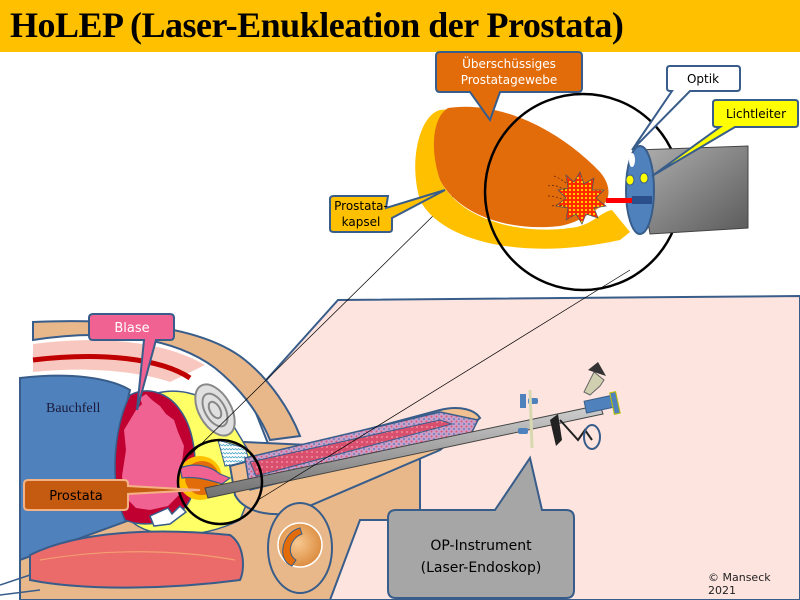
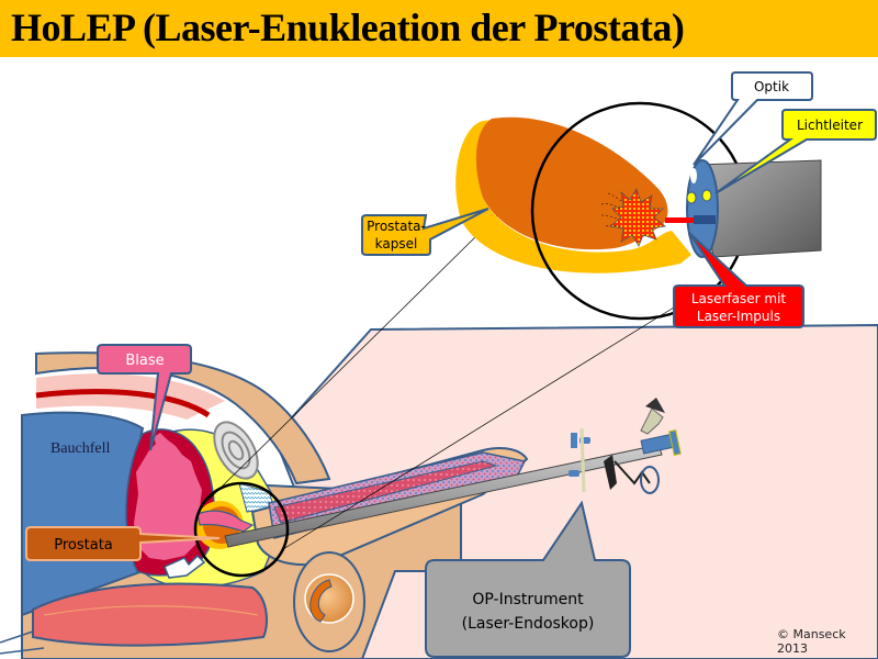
  HoLEP (Laser-Enukleation der Prostata)
- Überschüssiges
- Prostatagewebe
  Optik
  Lichtleiter
  Prostata-
  kapsel
+ Laserfaser mit
+ Laser-Impuls
  Blase
  Bauchfell
  Prostata
  OP-Instrument
  (Laser-Endoskop)
- © Manseck 2021
+ © Manseck 2013
